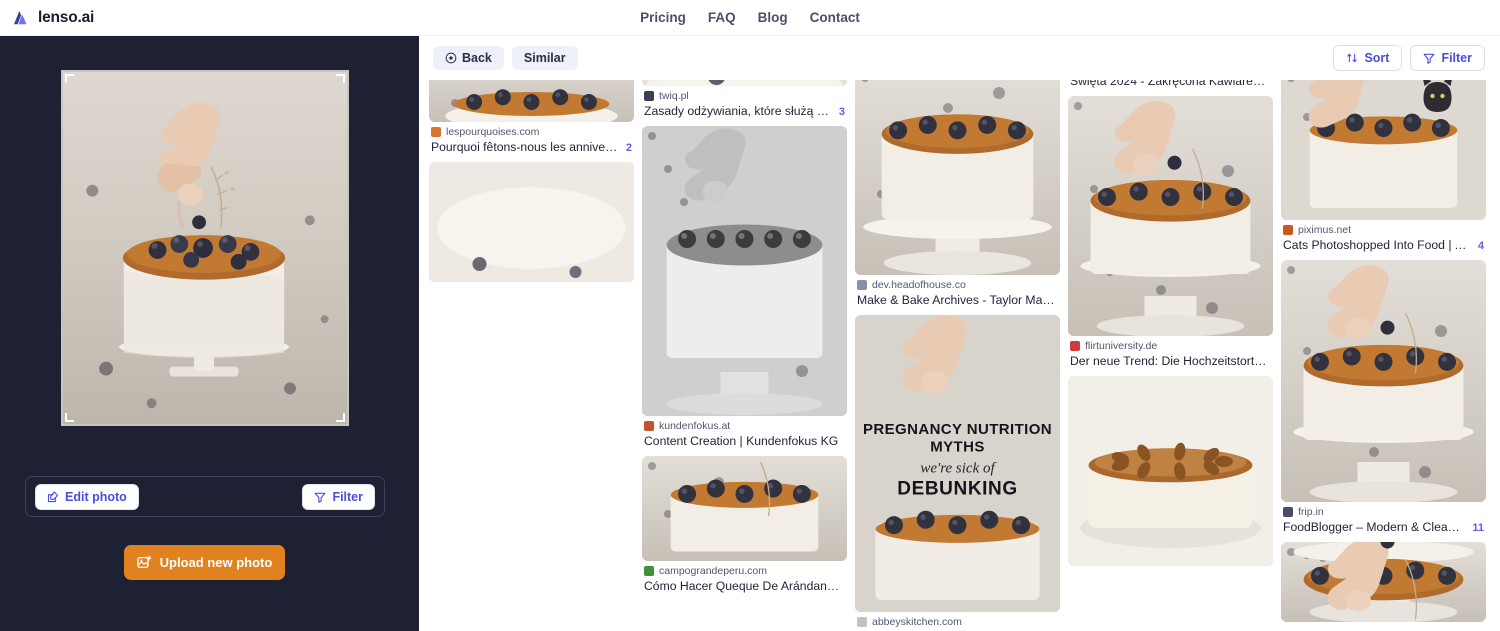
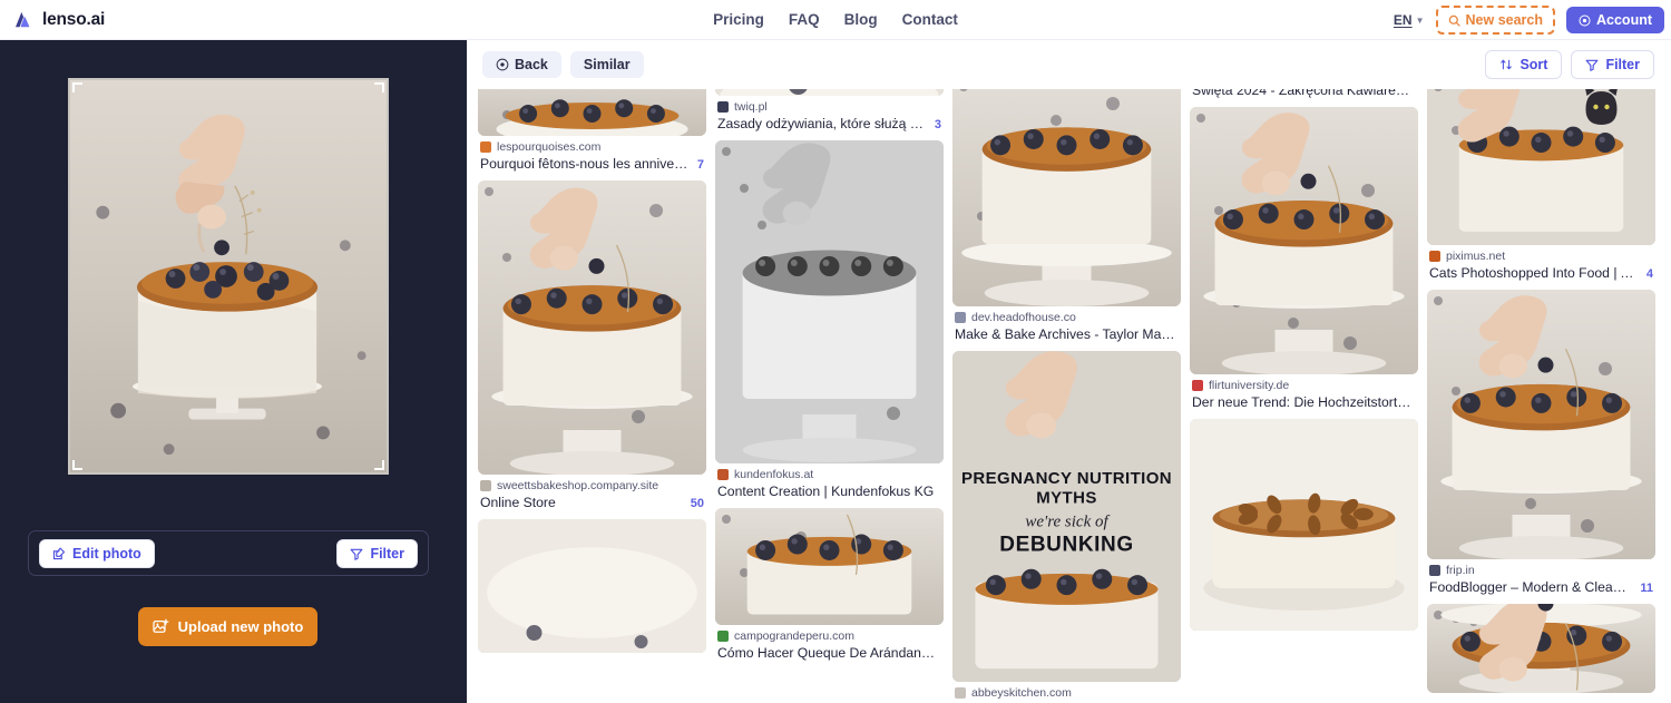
  lenso.ai
  Pricing
  FAQ
  Blog
  Contact
+ EN
+ ▼
+ New search
+ Account
  Edit photo
  Filter
  Upload new photo
  Back
  Similar
  Sort
  Filter
  lespourquoises.com
  Pourquoi fêtons-nous les anniversa
- 2
+ 7
+ sweettsbakeshop.company.site
+ Online Store
+ 50
  twiq.pl
  Zasady odżywiania, które służą nie
  3
  kundenfokus.at
  Content Creation | Kundenfokus KG
  campograndeperu.com
  Cómo Hacer Queque De Arándanos:
  dev.headofhouse.co
  Make & Bake Archives - Taylor Maga
  PREGNANCY NUTRITION
  MYTHS
  we're sick of
  DEBUNKING
  abbeyskitchen.com
  Święta 2024 - Zakręcona Kawiarenka
  flirtuniversity.de
  Der neue Trend: Die Hochzeitstorte s
  piximus.net
  Cats Photoshopped Into Food | Ani
  4
  frip.in
  FoodBlogger – Modern & Clean B
  11
